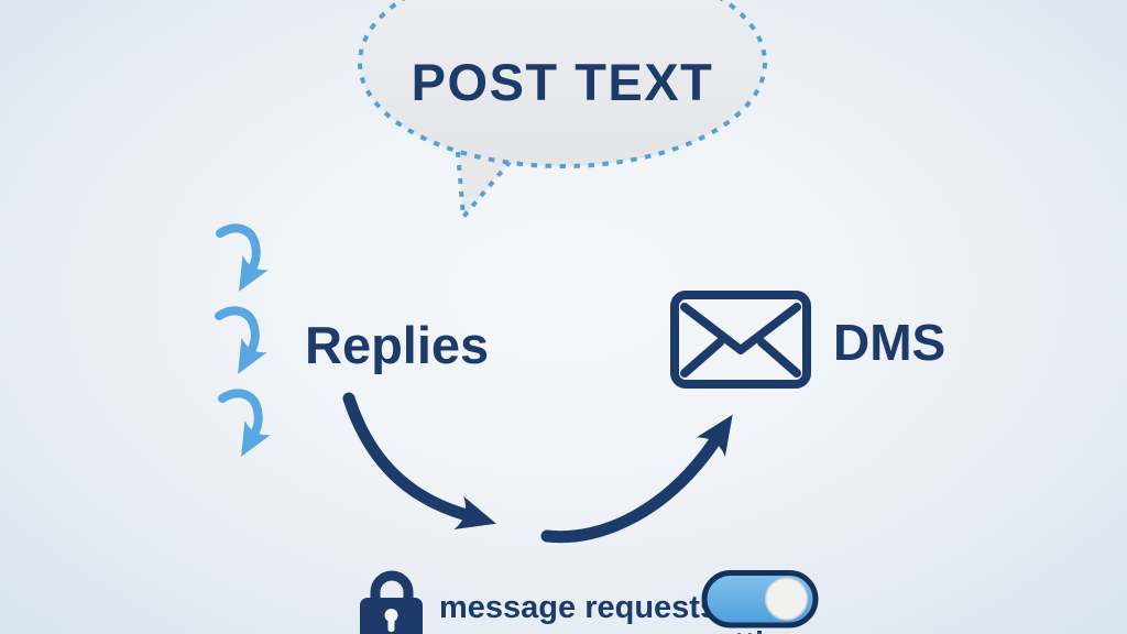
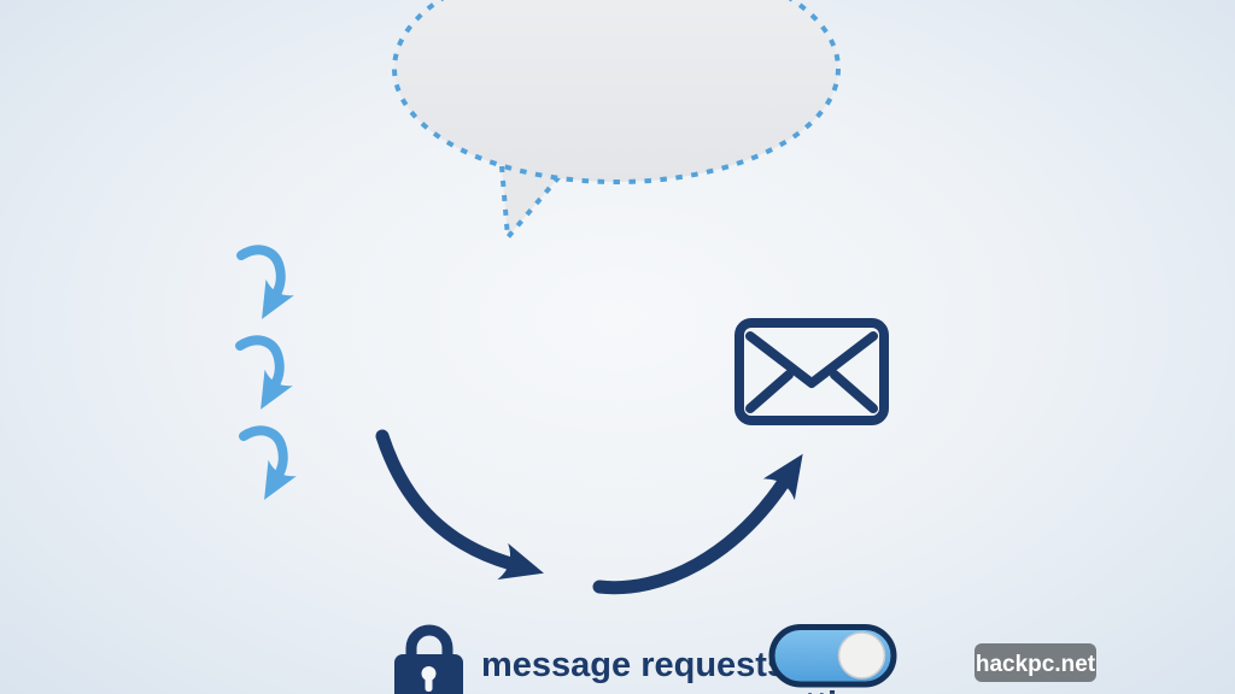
- POST TEXT
- Replies
- DMS
  message request
+ hackpc.net
